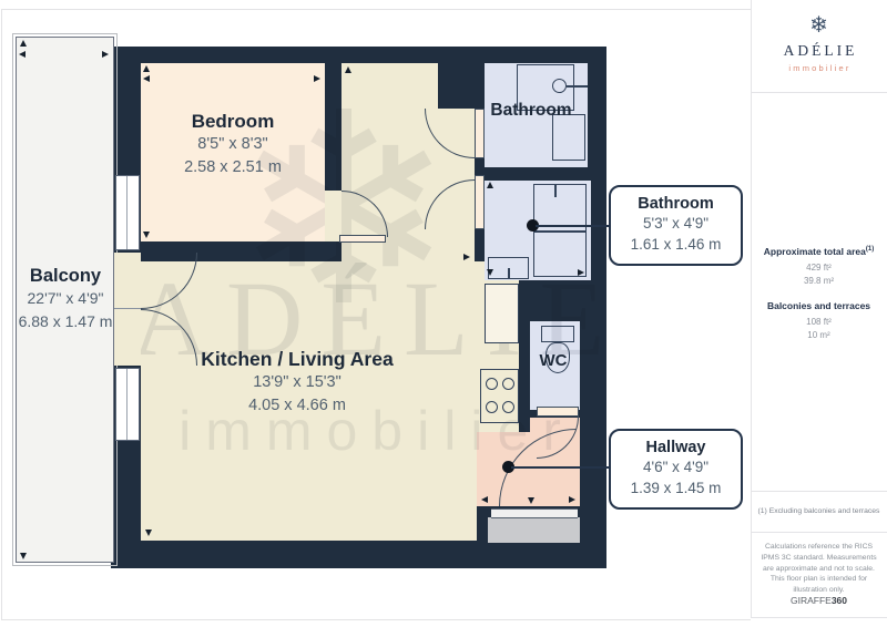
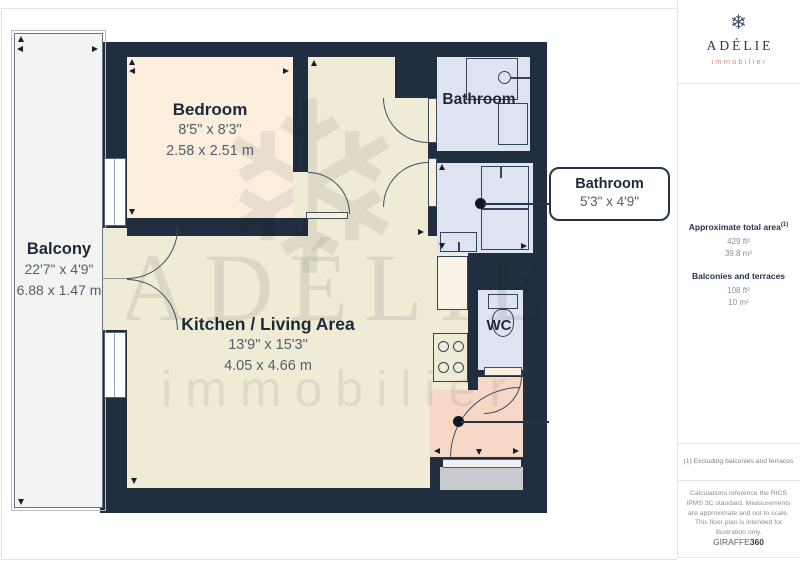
  ❄
  ADÉLE
  immobilier
  Bedroom
  8'5" x 8'3"
  2.58 x 2.51 m
  Kitchen / Living Area
  13'9" x 15'3"
  4.05 x 4.66 m
  Balcony
  22'7" x 4'9"
  6.88 x 1.47 m
  Bathroom
  WC
  Bathroom
  5'3" x 4'9"
- 1.61 x 1.46 m
- Hallway
- 4'6" x 4'9"
- 1.39 x 1.45 m
  ❄
  ADÉLIE
  immobilier
  Approximate total area
  429 ft²
  39.8 m²
  Balconies and terraces
  108 ft²
  10 m²
  GIRAFFE360
